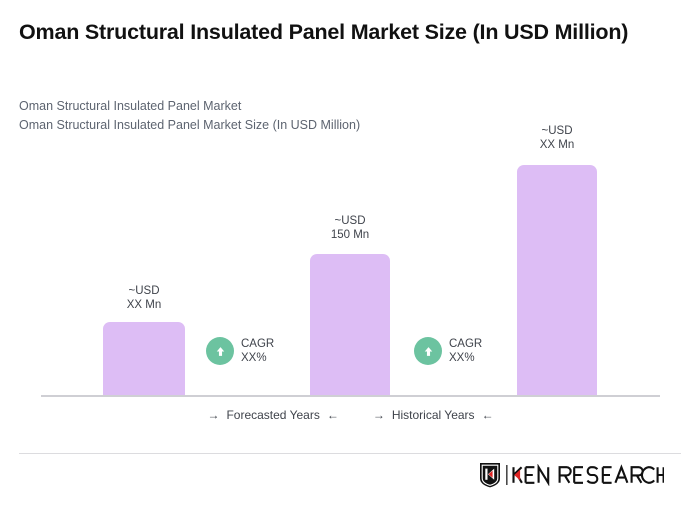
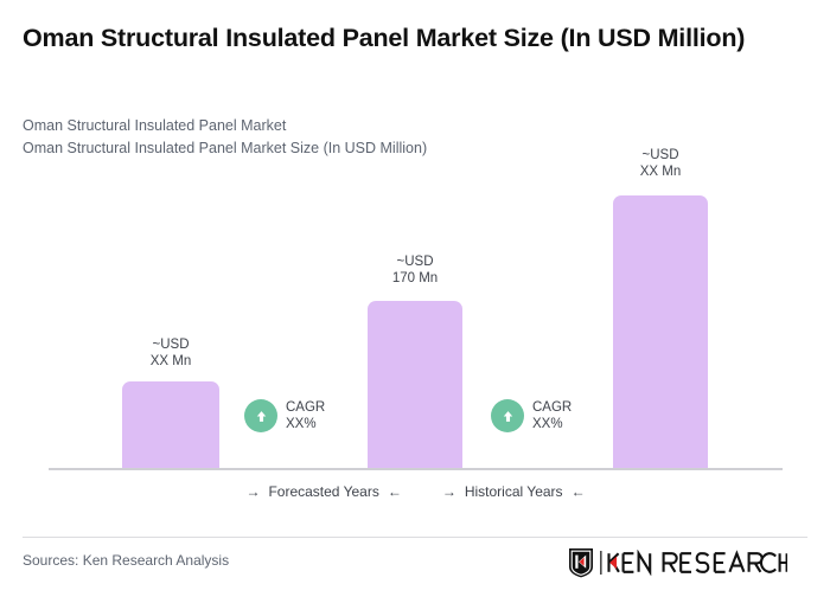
  Oman Structural Insulated Panel Market Size (In USD Million)
  Oman Structural Insulated Panel Market
  Oman Structural Insulated Panel Market Size (In USD Million)
  ~USD
  XX Mn
  CAGR
  XX%
  ~USD
- 150 Mn
+ 170 Mn
  CAGR
  XX%
  ~USD
  XX Mn
  →
  Forecasted Years
  ←
  →
  Historical Years
  ←
+ Sources: Ken Research Analysis
